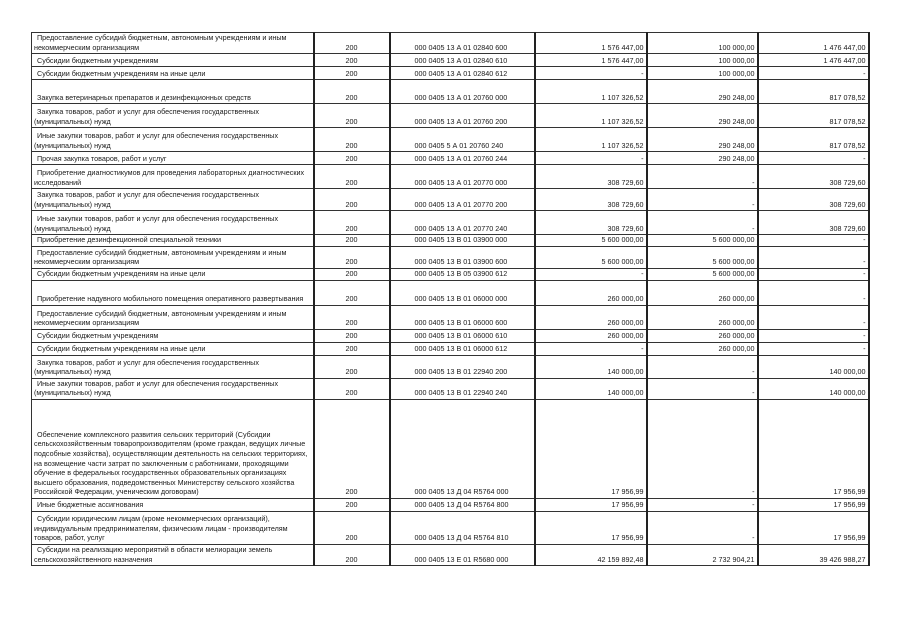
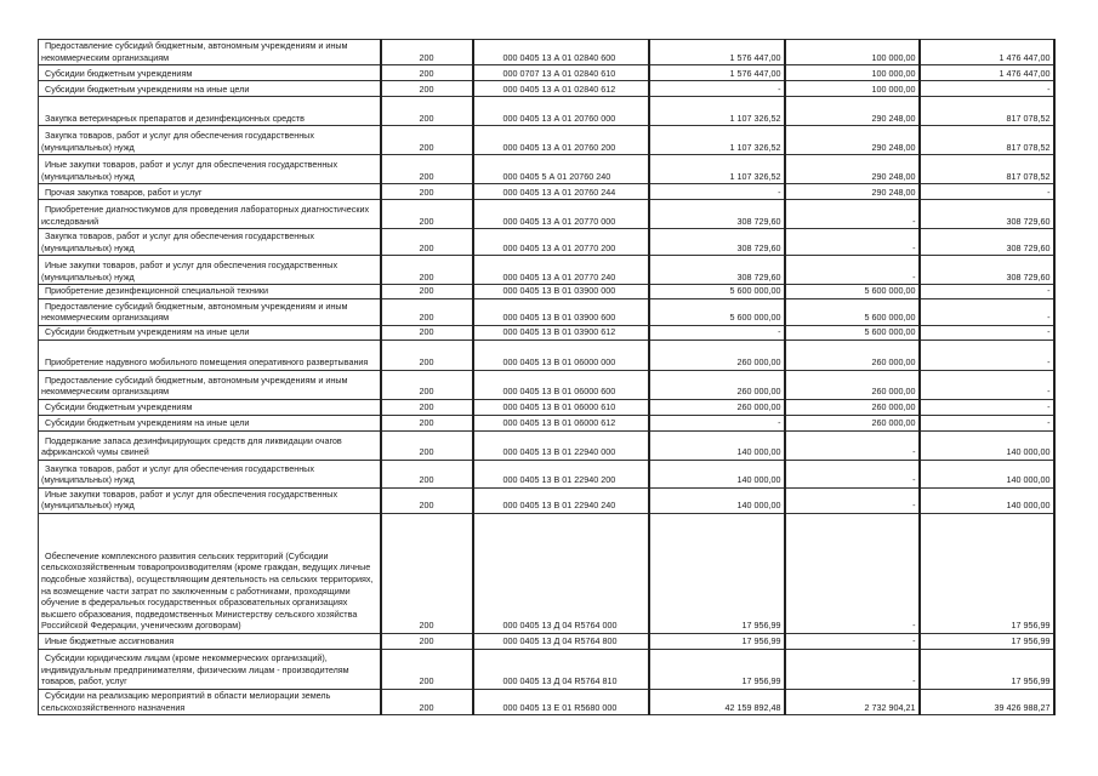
  Предоставление субсидий бюджетным, автономным учреждениям и иным некоммерческим организациям	200	000 0405 13 А 01 02840 600	1 576 447,00	100 000,00	1 476 447,00
- Субсидии бюджетным учреждениям	200	000 0405 13 А 01 02840 610	1 576 447,00	100 000,00	1 476 447,00
+ Субсидии бюджетным учреждениям	200	000 0707 13 А 01 02840 610	1 576 447,00	100 000,00	1 476 447,00
  Субсидии бюджетным учреждениям на иные цели	200	000 0405 13 А 01 02840 612	-	100 000,00	-
  Закупка ветеринарных препаратов и дезинфекционных средств	200	000 0405 13 А 01 20760 000	1 107 326,52	290 248,00	817 078,52
  Закупка товаров, работ и услуг для обеспечения государственных (муниципальных) нужд	200	000 0405 13 А 01 20760 200	1 107 326,52	290 248,00	817 078,52
  Иные закупки товаров, работ и услуг для обеспечения государственных (муниципальных) нужд	200	000 0405 5 А 01 20760 240	1 107 326,52	290 248,00	817 078,52
  Прочая закупка товаров, работ и услуг	200	000 0405 13 А 01 20760 244	-	290 248,00	-
  Приобретение диагностикумов для проведения лабораторных диагностических исследований	200	000 0405 13 А 01 20770 000	308 729,60	-	308 729,60
  Закупка товаров, работ и услуг для обеспечения государственных (муниципальных) нужд	200	000 0405 13 А 01 20770 200	308 729,60	-	308 729,60
  Иные закупки товаров, работ и услуг для обеспечения государственных (муниципальных) нужд	200	000 0405 13 А 01 20770 240	308 729,60	-	308 729,60
  Приобретение дезинфекционной специальной техники	200	000 0405 13 В 01 03900 000	5 600 000,00	5 600 000,00	-
  Предоставление субсидий бюджетным, автономным учреждениям и иным некоммерческим организациям	200	000 0405 13 В 01 03900 600	5 600 000,00	5 600 000,00	-
- Субсидии бюджетным учреждениям на иные цели	200	000 0405 13 В 05 03900 612	-	5 600 000,00	-
+ Субсидии бюджетным учреждениям на иные цели	200	000 0405 13 В 01 03900 612	-	5 600 000,00	-
  Приобретение надувного мобильного помещения оперативного развертывания	200	000 0405 13 В 01 06000 000	260 000,00	260 000,00	-
  Предоставление субсидий бюджетным, автономным учреждениям и иным некоммерческим организациям	200	000 0405 13 В 01 06000 600	260 000,00	260 000,00	-
  Субсидии бюджетным учреждениям	200	000 0405 13 В 01 06000 610	260 000,00	260 000,00	-
  Субсидии бюджетным учреждениям на иные цели	200	000 0405 13 В 01 06000 612	-	260 000,00	-
+ Поддержание запаса дезинфицирующих средств для ликвидации очагов африканской чумы свиней	200	000 0405 13 В 01 22940 000	140 000,00	-	140 000,00
  Закупка товаров, работ и услуг для обеспечения государственных (муниципальных) нужд	200	000 0405 13 В 01 22940 200	140 000,00	-	140 000,00
  Иные закупки товаров, работ и услуг для обеспечения государственных (муниципальных) нужд	200	000 0405 13 В 01 22940 240	140 000,00	-	140 000,00
  Обеспечение комплексного развития сельских территорий (Субсидии сельскохозяйственным товаропроизводителям (кроме граждан, ведущих личные подсобные хозяйства), осуществляющим деятельность на сельских территориях, на возмещение части затрат по заключенным с работниками, проходящими обучение в федеральных государственных образовательных организациях высшего образования, подведомственных Министерству сельского хозяйства Российской Федерации, ученическим договорам)	200	000 0405 13 Д 04 R5764 000	17 956,99	-	17 956,99
  Иные бюджетные ассигнования	200	000 0405 13 Д 04 R5764 800	17 956,99	-	17 956,99
  Субсидии юридическим лицам (кроме некоммерческих организаций), индивидуальным предпринимателям, физическим лицам - производителям товаров, работ, услуг	200	000 0405 13 Д 04 R5764 810	17 956,99	-	17 956,99
  Субсидии на реализацию мероприятий в области мелиорации земель сельскохозяйственного назначения	200	000 0405 13 Е 01 R5680 000	42 159 892,48	2 732 904,21	39 426 988,27
